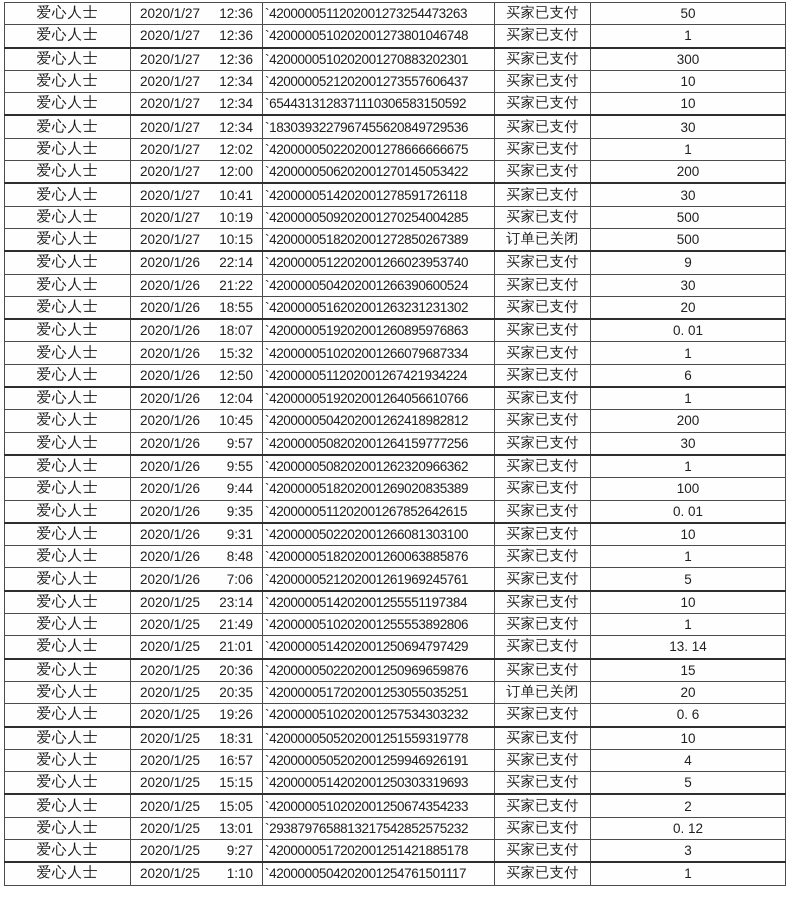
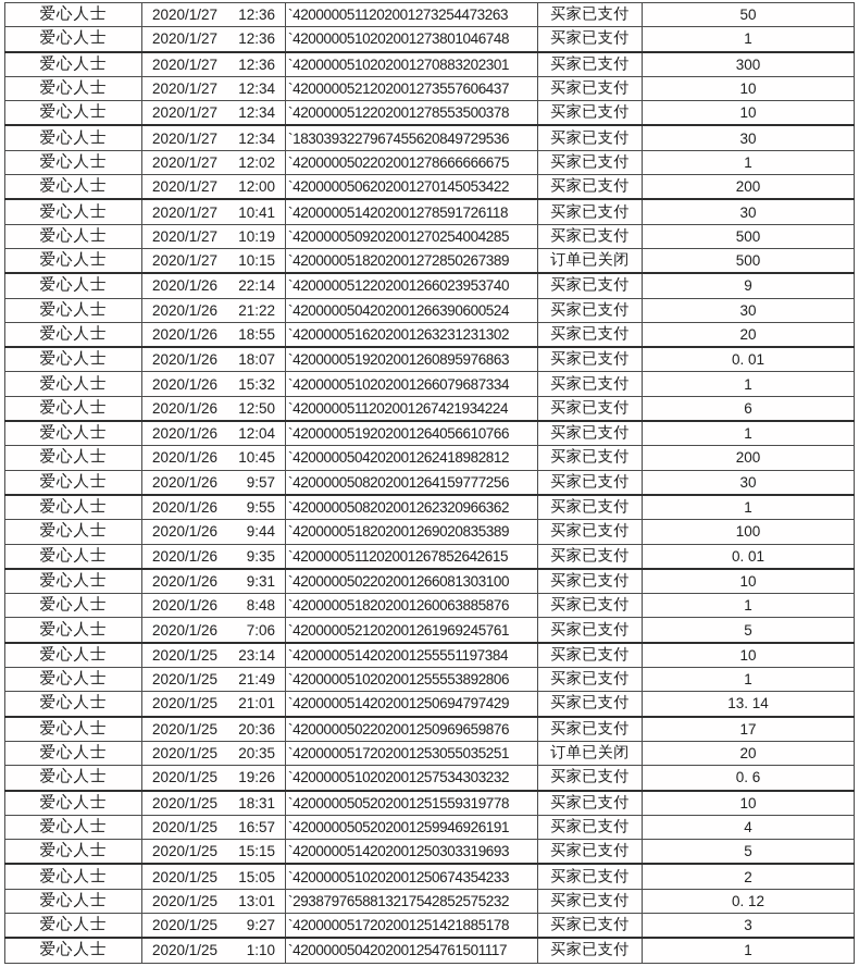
  爱心人士	2020/1/27 12:36	`4200000511202001273254473263	买家已支付	50
  爱心人士	2020/1/27 12:36	`4200000510202001273801046748	买家已支付	1
  爱心人士	2020/1/27 12:36	`4200000510202001270883202301	买家已支付	300
  爱心人士	2020/1/27 12:34	`4200000521202001273557606437	买家已支付	10
- 爱心人士	2020/1/27 12:34	`6544313128371110306583150592	买家已支付	10
+ 爱心人士	2020/1/27 12:34	`4200000512202001278553500378	买家已支付	10
  爱心人士	2020/1/27 12:34	`1830393227967455620849729536	买家已支付	30
  爱心人士	2020/1/27 12:02	`4200000502202001278666666675	买家已支付	1
  爱心人士	2020/1/27 12:00	`4200000506202001270145053422	买家已支付	200
  爱心人士	2020/1/27 10:41	`4200000514202001278591726118	买家已支付	30
  爱心人士	2020/1/27 10:19	`4200000509202001270254004285	买家已支付	500
  爱心人士	2020/1/27 10:15	`4200000518202001272850267389	订单已关闭	500
  爱心人士	2020/1/26 22:14	`4200000512202001266023953740	买家已支付	9
  爱心人士	2020/1/26 21:22	`4200000504202001266390600524	买家已支付	30
  爱心人士	2020/1/26 18:55	`4200000516202001263231231302	买家已支付	20
  爱心人士	2020/1/26 18:07	`4200000519202001260895976863	买家已支付	0. 01
  爱心人士	2020/1/26 15:32	`4200000510202001266079687334	买家已支付	1
  爱心人士	2020/1/26 12:50	`4200000511202001267421934224	买家已支付	6
  爱心人士	2020/1/26 12:04	`4200000519202001264056610766	买家已支付	1
  爱心人士	2020/1/26 10:45	`4200000504202001262418982812	买家已支付	200
  爱心人士	2020/1/26 9:57	`4200000508202001264159777256	买家已支付	30
  爱心人士	2020/1/26 9:55	`4200000508202001262320966362	买家已支付	1
  爱心人士	2020/1/26 9:44	`4200000518202001269020835389	买家已支付	100
  爱心人士	2020/1/26 9:35	`4200000511202001267852642615	买家已支付	0. 01
  爱心人士	2020/1/26 9:31	`4200000502202001266081303100	买家已支付	10
  爱心人士	2020/1/26 8:48	`4200000518202001260063885876	买家已支付	1
  爱心人士	2020/1/26 7:06	`4200000521202001261969245761	买家已支付	5
  爱心人士	2020/1/25 23:14	`4200000514202001255551197384	买家已支付	10
  爱心人士	2020/1/25 21:49	`4200000510202001255553892806	买家已支付	1
  爱心人士	2020/1/25 21:01	`4200000514202001250694797429	买家已支付	13. 14
- 爱心人士	2020/1/25 20:36	`4200000502202001250969659876	买家已支付	15
+ 爱心人士	2020/1/25 20:36	`4200000502202001250969659876	买家已支付	17
  爱心人士	2020/1/25 20:35	`4200000517202001253055035251	订单已关闭	20
  爱心人士	2020/1/25 19:26	`4200000510202001257534303232	买家已支付	0. 6
  爱心人士	2020/1/25 18:31	`4200000505202001251559319778	买家已支付	10
  爱心人士	2020/1/25 16:57	`4200000505202001259946926191	买家已支付	4
  爱心人士	2020/1/25 15:15	`4200000514202001250303319693	买家已支付	5
  爱心人士	2020/1/25 15:05	`4200000510202001250674354233	买家已支付	2
  爱心人士	2020/1/25 13:01	`2938797658813217542852575232	买家已支付	0. 12
  爱心人士	2020/1/25 9:27	`4200000517202001251421885178	买家已支付	3
  爱心人士	2020/1/25 1:10	`4200000504202001254761501117	买家已支付	1
